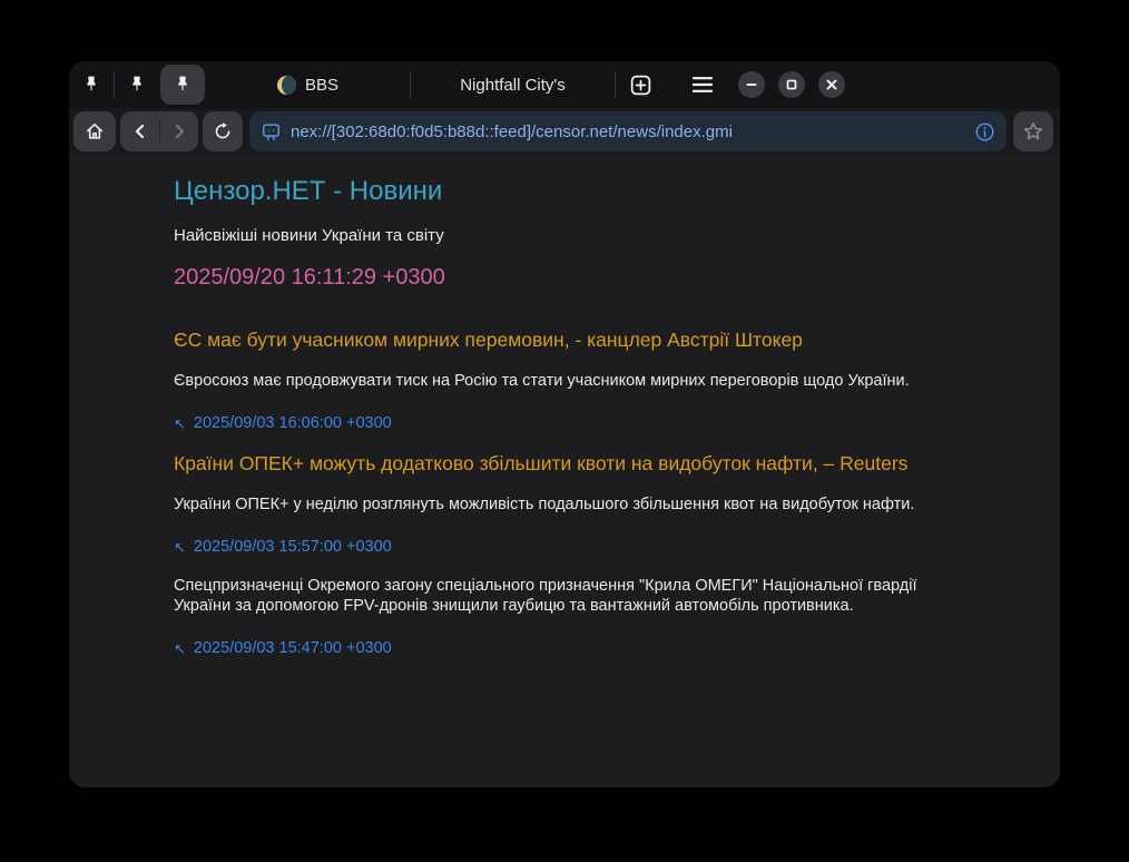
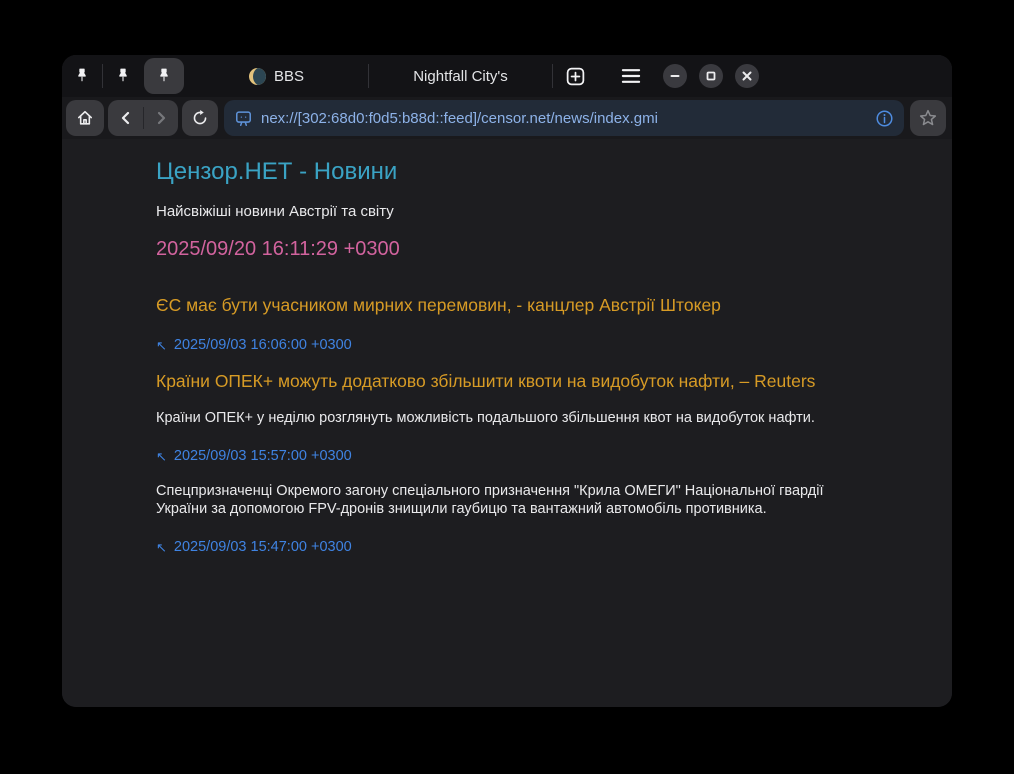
  BBS
  Nightfall City's
  nex://[302:68d0:f0d5:b88d::feed]/censor.net/news/index.gmi
  Цензор.НЕТ - Новини
- Найсвіжіші новини України та світу
+ Найсвіжіші новини Австрії та світу
  2025/09/20 16:11:29 +0300
  ЄС має бути учасником мирних перемовин, - канцлер Австрії Штокер
- Євросоюз має продовжувати тиск на Росію та стати учасником мирних переговорів щодо України.
  ↖
  2025/09/03 16:06:00 +0300
  Країни ОПЕК+ можуть додатково збільшити квоти на видобуток нафти, – Reuters
- України ОПЕК+ у неділю розглянуть можливість подальшого збільшення квот на видобуток нафти.
+ Країни ОПЕК+ у неділю розглянуть можливість подальшого збільшення квот на видобуток нафти.
  ↖
  2025/09/03 15:57:00 +0300
  Спецпризначенці Окремого загону спеціального призначення "Крила ОМЕГИ" Національної гвардії України за допомогою FPV-дронів знищили гаубицю та вантажний автомобіль противника.
  ↖
  2025/09/03 15:47:00 +0300
